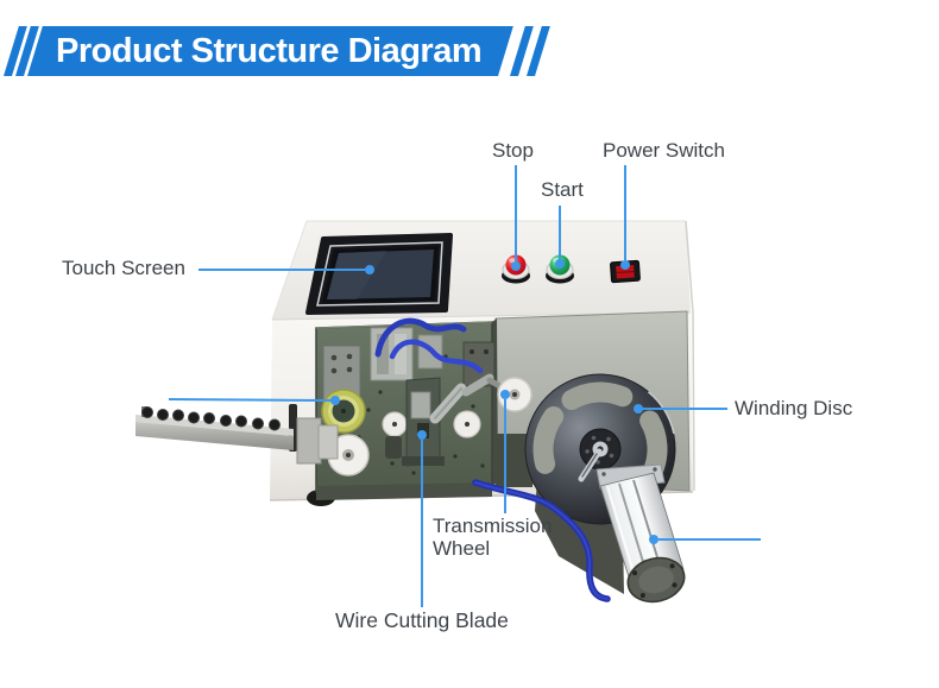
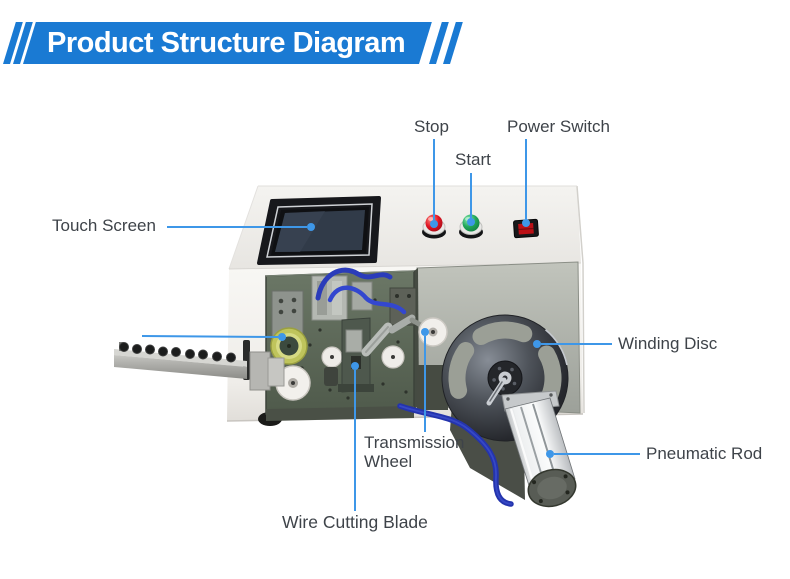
  Product Structure Diagram
  Stop
  Start
  Power Switch
  Touch Screen
  Winding Disc
  Transmission Wheel
+ Pneumatic Rod
  Wire Cutting Blade
